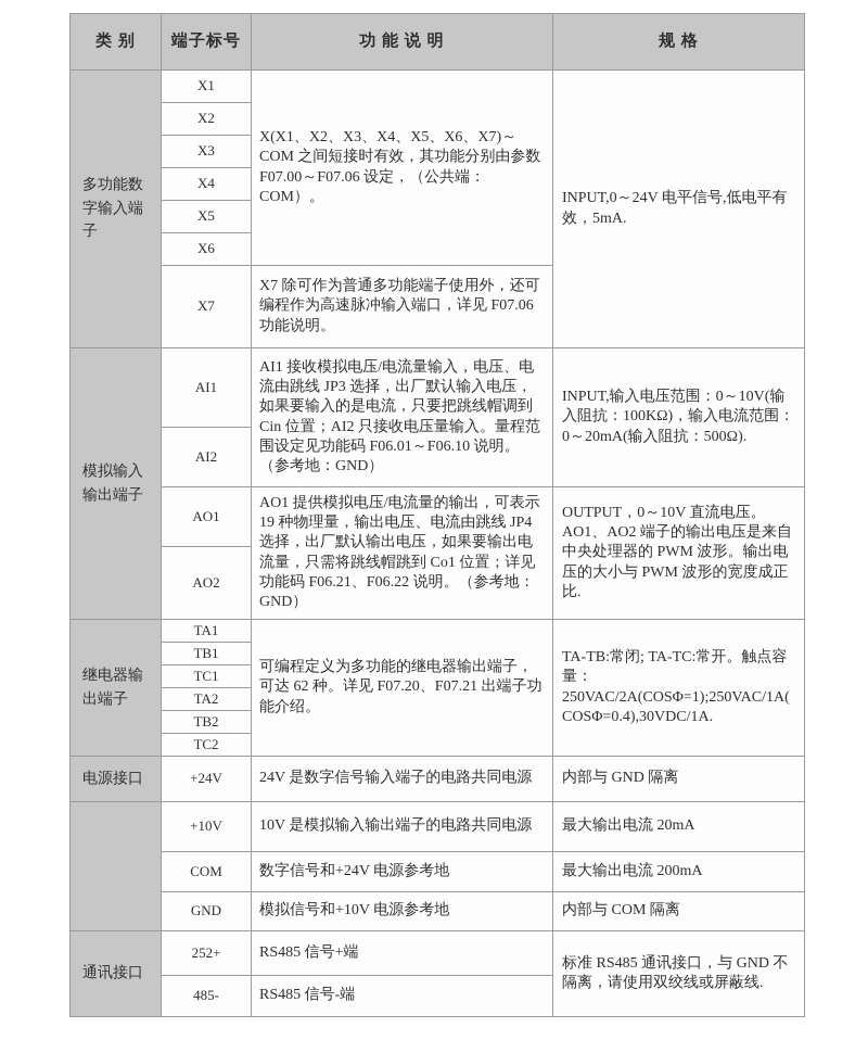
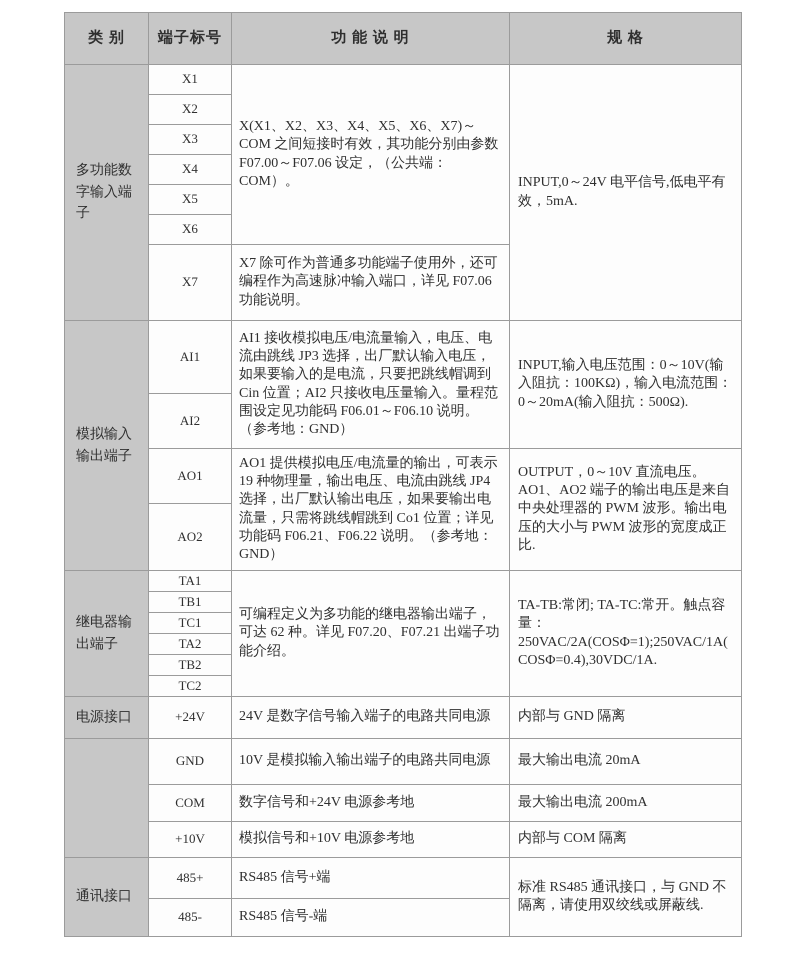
  类 别	端子标号	功 能 说 明	规 格
  多功能数字输入端子	X1	X(X1、X2、X3、X4、X5、X6、X7)～COM 之间短接时有效，其功能分别由参数 F07.00～F07.06 设定，（公共端：COM）。	INPUT,0～24V 电平信号,低电平有效，5mA.
  X2
  X3
  X4
  X5
  X6
  X7	X7 除可作为普通多功能端子使用外，还可编程作为高速脉冲输入端口，详见 F07.06 功能说明。
  模拟输入输出端子	AI1	AI1 接收模拟电压/电流量输入，电压、电流由跳线 JP3 选择，出厂默认输入电压，如果要输入的是电流，只要把跳线帽调到 Cin 位置；AI2 只接收电压量输入。量程范围设定见功能码 F06.01～F06.10 说明。（参考地：GND）	INPUT,输入电压范围：0～10V(输入阻抗：100KΩ)，输入电流范围：0～20mA(输入阻抗：500Ω).
  AI2
  AO1	AO1 提供模拟电压/电流量的输出，可表示 19 种物理量，输出电压、电流由跳线 JP4 选择，出厂默认输出电压，如果要输出电流量，只需将跳线帽跳到 Co1 位置；详见功能码 F06.21、F06.22 说明。（参考地：GND）	OUTPUT，0～10V 直流电压。AO1、AO2 端子的输出电压是来自中央处理器的 PWM 波形。输出电压的大小与 PWM 波形的宽度成正比.
  AO2
  继电器输出端子	TA1	可编程定义为多功能的继电器输出端子，可达 62 种。详见 F07.20、F07.21 出端子功能介绍。	TA-TB:常闭; TA-TC:常开。触点容量：250VAC/2A(COSΦ=1);250VAC/1A(COSΦ=0.4),30VDC/1A.
  TB1
  TC1
  TA2
  TB2
  TC2
  电源接口	+24V	24V 是数字信号输入端子的电路共同电源	内部与 GND 隔离
- 	+10V	10V 是模拟输入输出端子的电路共同电源	最大输出电流 20mA
+ 	GND	10V 是模拟输入输出端子的电路共同电源	最大输出电流 20mA
  COM	数字信号和+24V 电源参考地	最大输出电流 200mA
- GND	模拟信号和+10V 电源参考地	内部与 COM 隔离
+ +10V	模拟信号和+10V 电源参考地	内部与 COM 隔离
- 通讯接口	252+	RS485 信号+端	标准 RS485 通讯接口，与 GND 不隔离，请使用双绞线或屏蔽线.
+ 通讯接口	485+	RS485 信号+端	标准 RS485 通讯接口，与 GND 不隔离，请使用双绞线或屏蔽线.
  485-	RS485 信号-端
